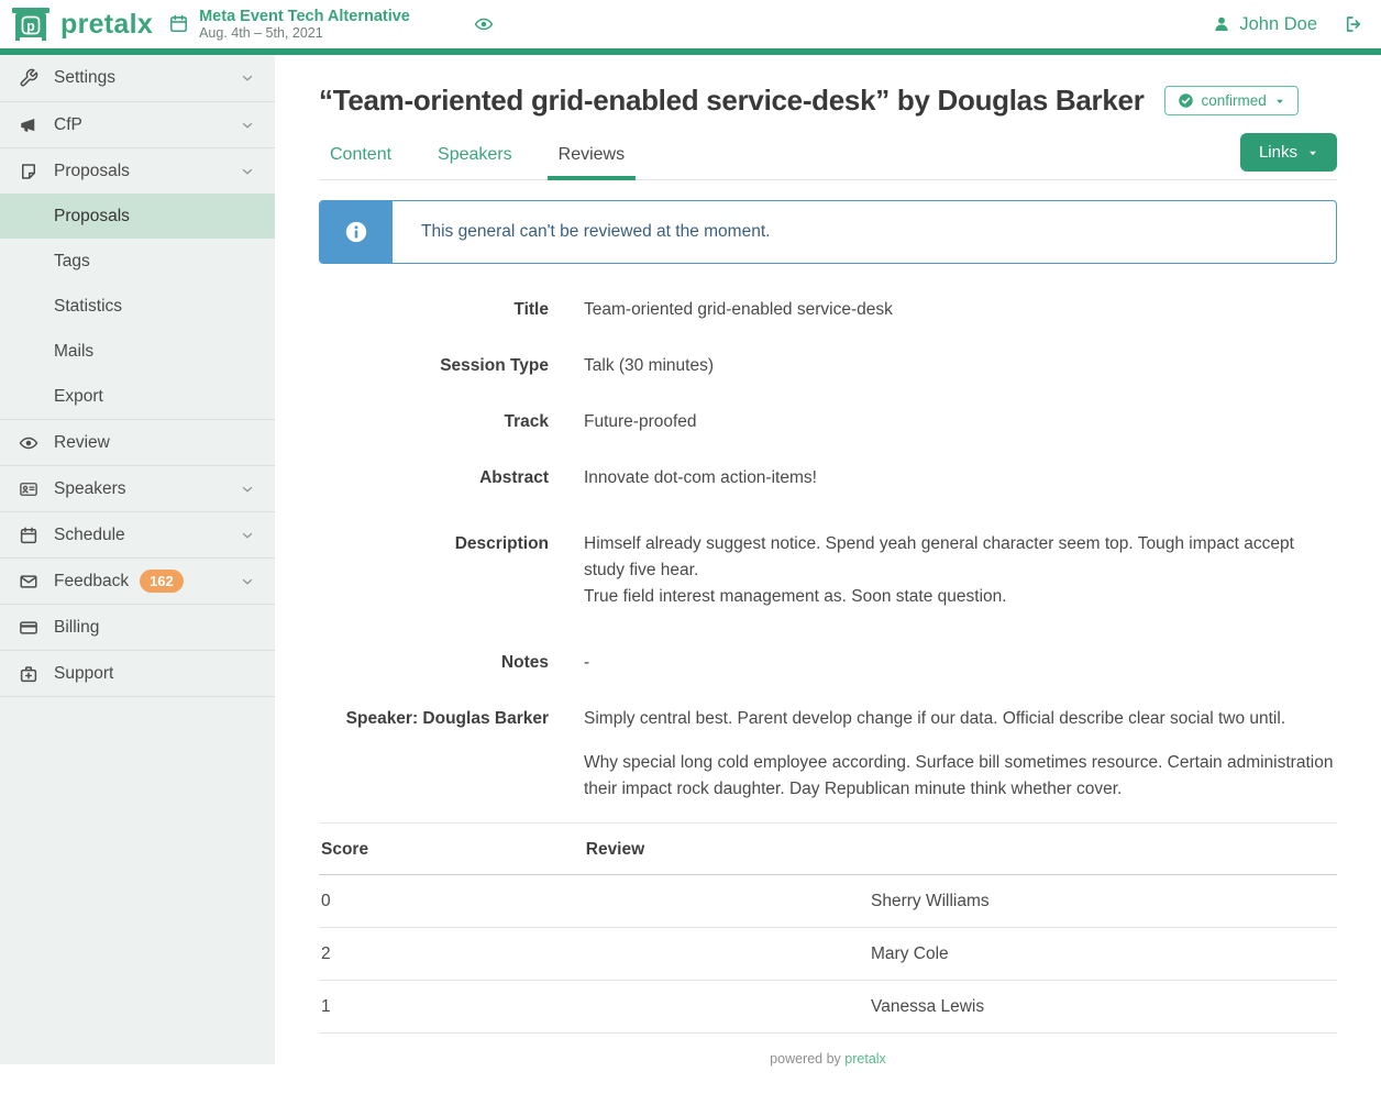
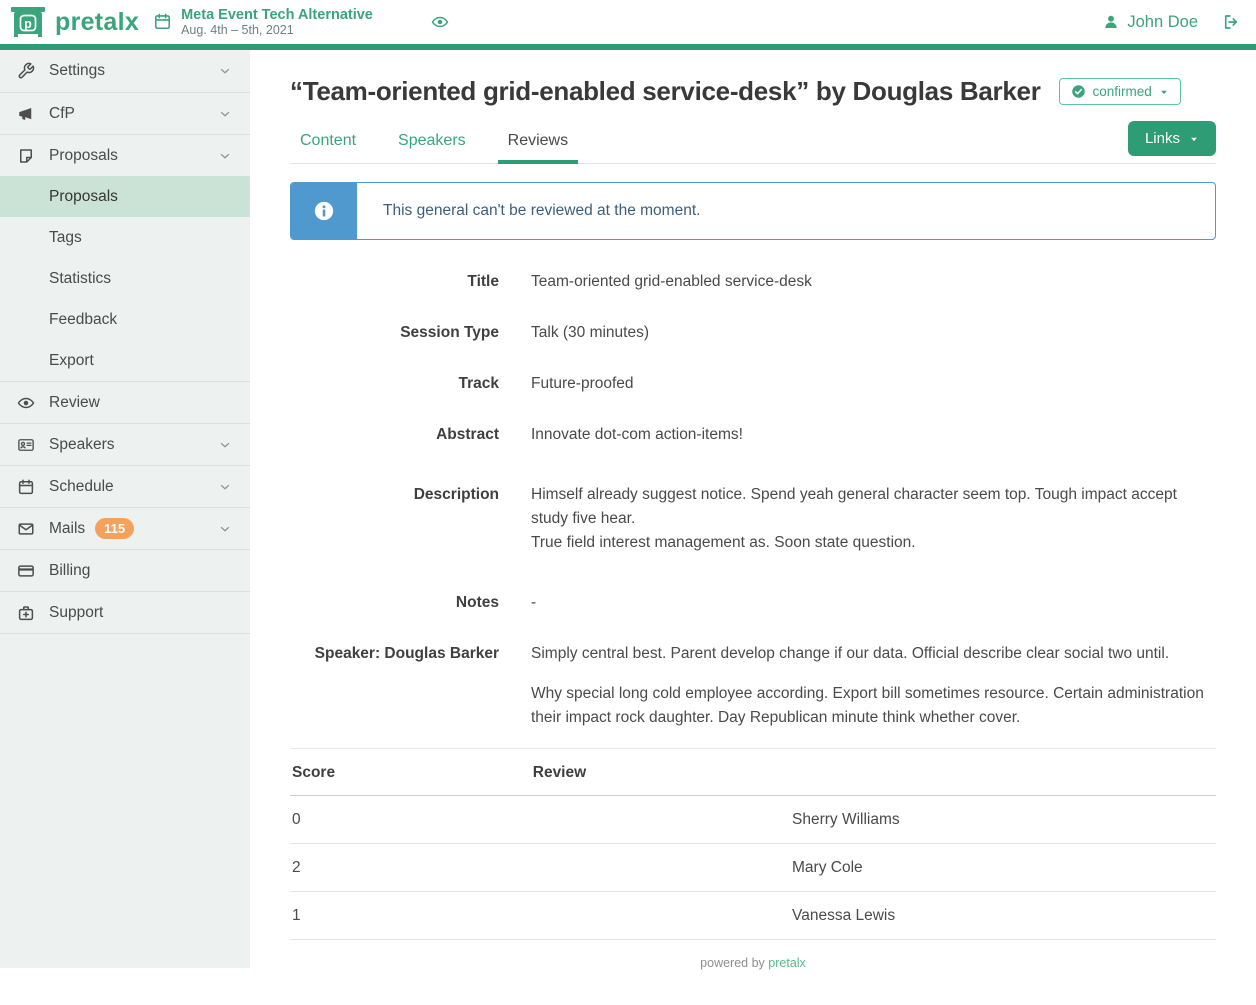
  p
  pretalx
  Meta Event Tech Alternative
  Aug. 4th – 5th, 2021
  John Doe
  Settings
  CfP
  Proposals
  Proposals
  Tags
  Statistics
- Mails
+ Feedback
  Export
  Review
  Speakers
  Schedule
- Feedback
+ Mails
- 162
+ 115
  Billing
  Support
  “Team-oriented grid-enabled service-desk” by Douglas Barker
  confirmed
  Content
  Speakers
  Reviews
  Links
  This general can't be reviewed at the moment.
  Title
  Team-oriented grid-enabled service-desk
  Session Type
  Talk (30 minutes)
  Track
  Future-proofed
  Abstract
  Innovate dot-com action-items!
  Description
  Himself already suggest notice. Spend yeah general character seem top. Tough impact accept study five hear.
  True field interest management as. Soon state question.
  Notes
  -
  Speaker: Douglas Barker
  Simply central best. Parent develop change if our data. Official describe clear social two until.
- Why special long cold employee according. Surface bill sometimes resource. Certain administration their impact rock daughter. Day Republican minute think whether cover.
+ Why special long cold employee according. Export bill sometimes resource. Certain administration their impact rock daughter. Day Republican minute think whether cover.
  Score	Review
  0		Sherry Williams
  2		Mary Cole
  1		Vanessa Lewis
  powered by pretalx
